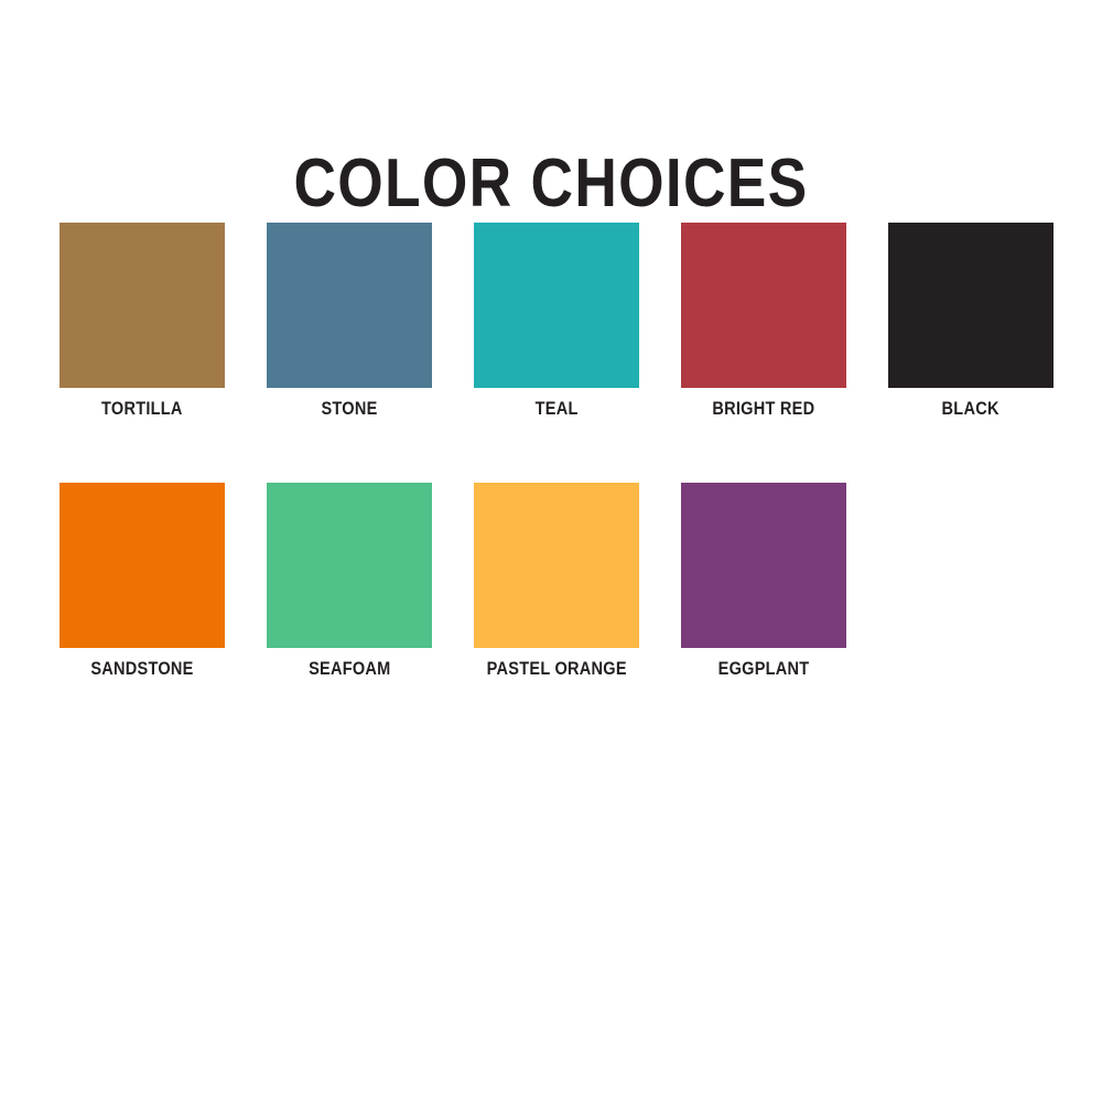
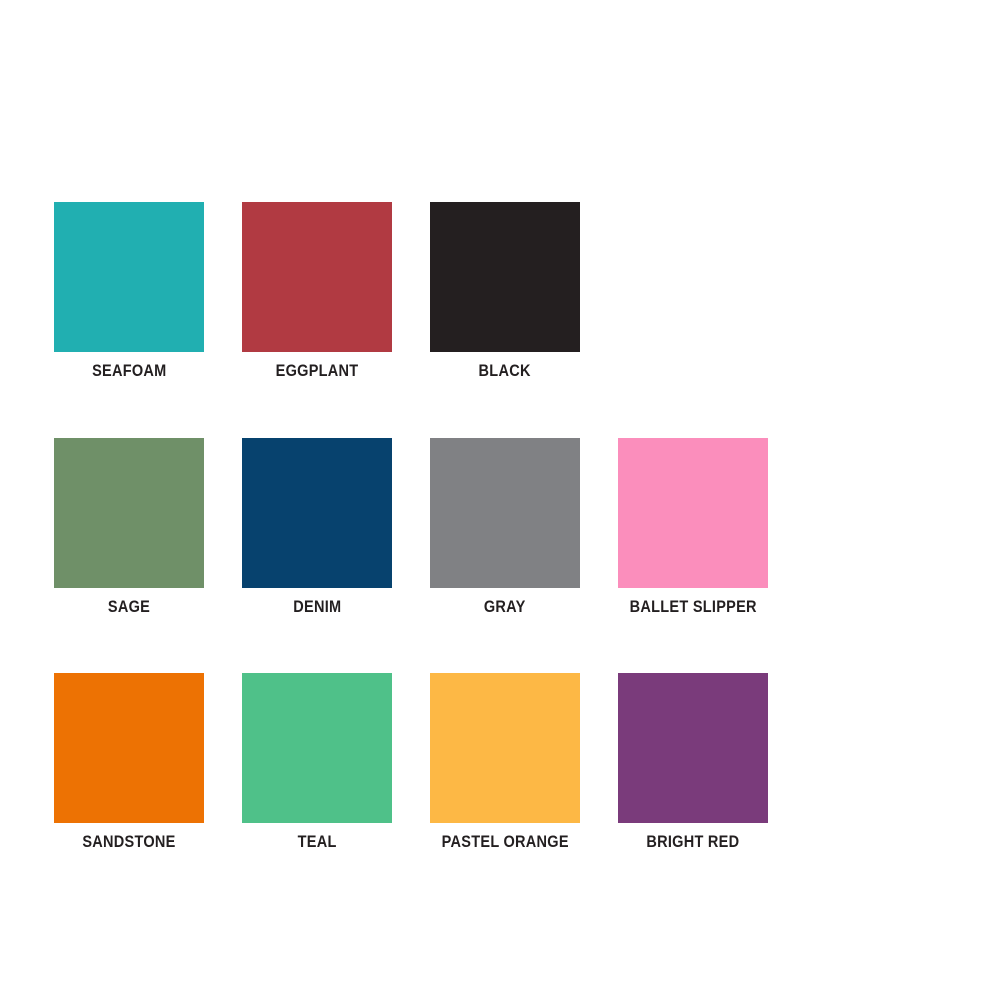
- COLOR CHOICES
- TORTILLA
- STONE
- TEAL
+ SEAFOAM
- BRIGHT RED
+ EGGPLANT
  BLACK
+ SAGE
+ DENIM
+ GRAY
+ BALLET SLIPPER
  SANDSTONE
- SEAFOAM
+ TEAL
  PASTEL ORANGE
- EGGPLANT
+ BRIGHT RED
